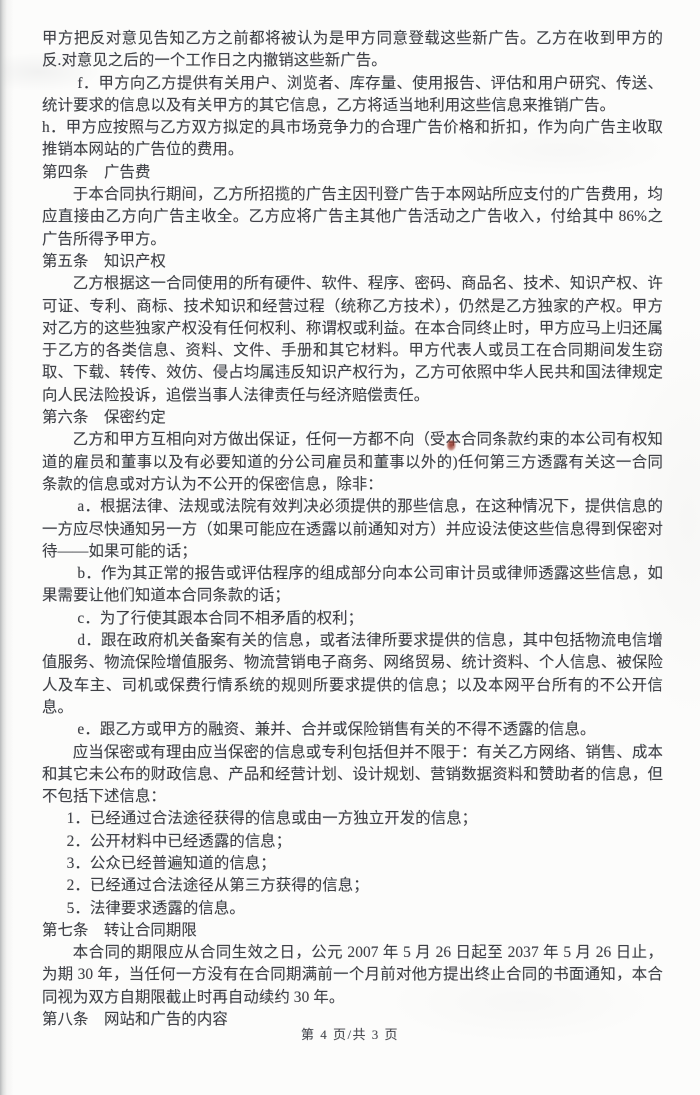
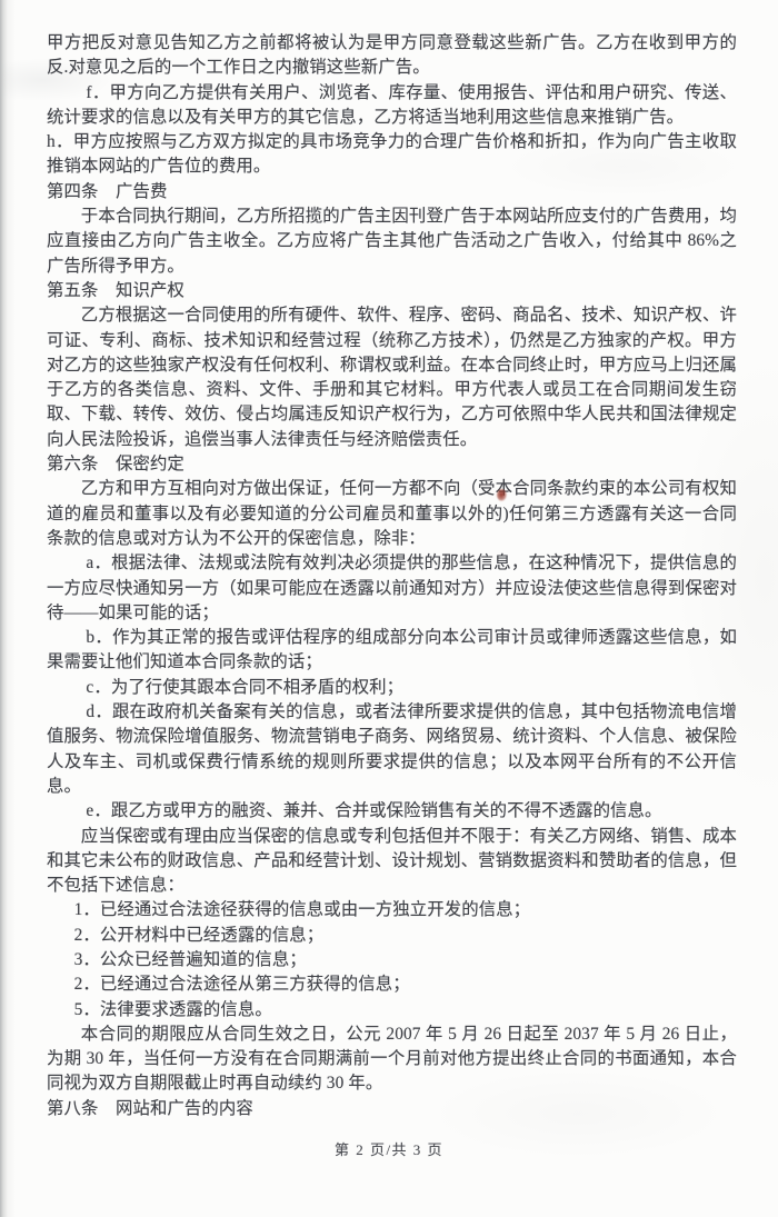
  甲方把反对意见告知乙方之前都将被认为是甲方同意登载这些新广告。乙方在收到甲方的反.对意见之后的一个工作日之内撤销这些新广告。
  f．甲方向乙方提供有关用户、浏览者、库存量、使用报告、评估和用户研究、传送、统计要求的信息以及有关甲方的其它信息，乙方将适当地利用这些信息来推销广告。
  h．甲方应按照与乙方双方拟定的具市场竞争力的合理广告价格和折扣，作为向广告主收取推销本网站的广告位的费用。
  第四条 广告费
  于本合同执行期间，乙方所招揽的广告主因刊登广告于本网站所应支付的广告费用，均应直接由乙方向广告主收全。乙方应将广告主其他广告活动之广告收入，付给其中 86%之广告所得予甲方。
  第五条 知识产权
  乙方根据这一合同使用的所有硬件、软件、程序、密码、商品名、技术、知识产权、许可证、专利、商标、技术知识和经营过程（统称乙方技术），仍然是乙方独家的产权。甲方对乙方的这些独家产权没有任何权利、称谓权或利益。在本合同终止时，甲方应马上归还属于乙方的各类信息、资料、文件、手册和其它材料。甲方代表人或员工在合同期间发生窃取、下载、转传、效仿、侵占均属违反知识产权行为，乙方可依照中华人民共和国法律规定向人民法险投诉，追偿当事人法律责任与经济赔偿责任。
  第六条 保密约定
  乙方和甲方互相向对方做出保证，任何一方都不向（受合同条款约束的本公司有权知道的雇员和董事以及有必要知道的分公司雇员和董事以外的)任何第三方透露有关这一合同条款的信息或对方认为不公开的保密信息，除非：
  a．根据法律、法规或法院有效判决必须提供的那些信息，在这种情况下，提供信息的一方应尽快通知另一方（如果可能应在透露以前通知对方）并应设法使这些信息得到保密对待——如果可能的话；
  b．作为其正常的报告或评估程序的组成部分向本公司审计员或律师透露这些信息，如果需要让他们知道本合同条款的话；
  c．为了行使其跟本合同不相矛盾的权利；
  d．跟在政府机关备案有关的信息，或者法律所要求提供的信息，其中包括物流电信增值服务、物流保险增值服务、物流营销电子商务、网络贸易、统计资料、个人信息、被保险人及车主、司机或保费行情系统的规则所要求提供的信息；以及本网平台所有的不公开信息。
  e．跟乙方或甲方的融资、兼并、合并或保险销售有关的不得不透露的信息。
  应当保密或有理由应当保密的信息或专利包括但并不限于：有关乙方网络、销售、成本和其它未公布的财政信息、产品和经营计划、设计规划、营销数据资料和赞助者的信息，但不包括下述信息：
  1．已经通过合法途径获得的信息或由一方独立开发的信息；
  2．公开材料中已经透露的信息；
  3．公众已经普遍知道的信息；
  2．已经通过合法途径从第三方获得的信息；
  5．法律要求透露的信息。
- 第七条 转让合同期限
  本合同的期限应从合同生效之日，公元 2007 年 5 月 26 日起至 2037 年 5 月 26 日止，为期 30 年，当任何一方没有在合同期满前一个月前对他方提出终止合同的书面通知，本合同视为双方自期限截止时再自动续约 30 年。
  第八条 网站和广告的内容
- 第 4 页/共 3 页
+ 第 2 页/共 3 页
